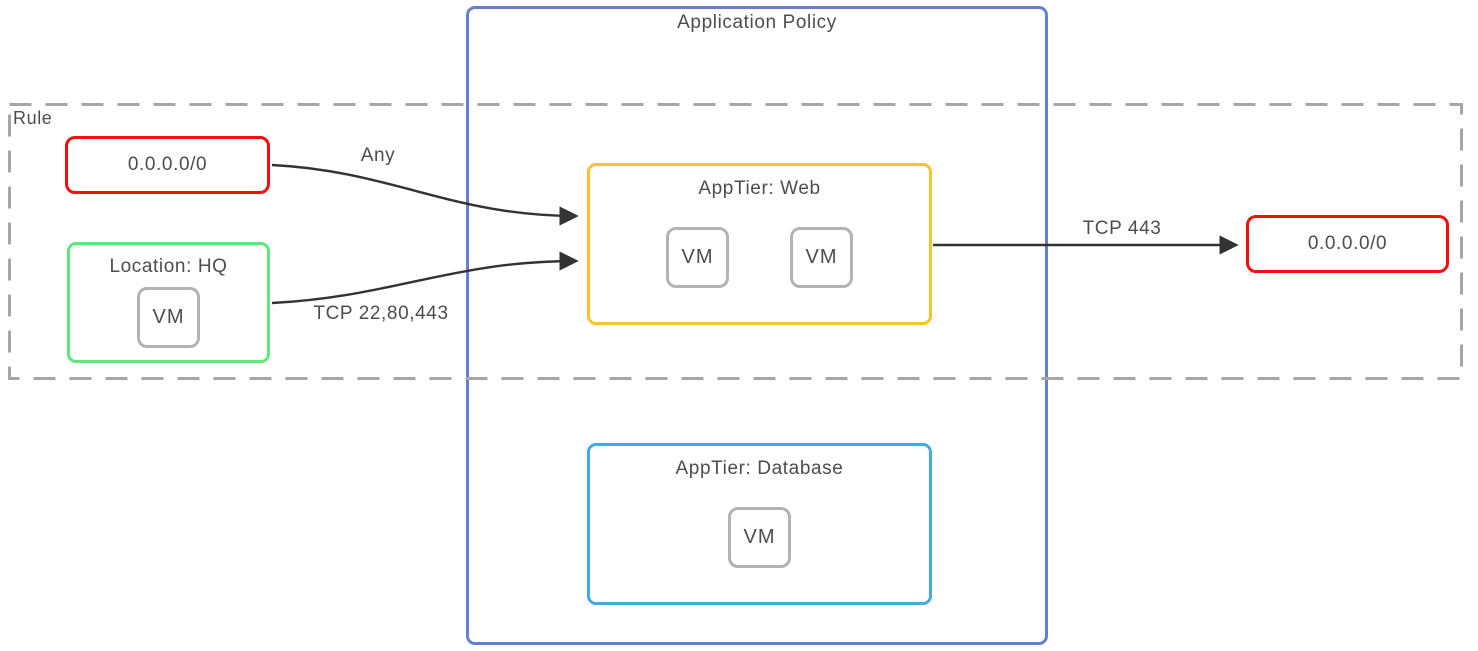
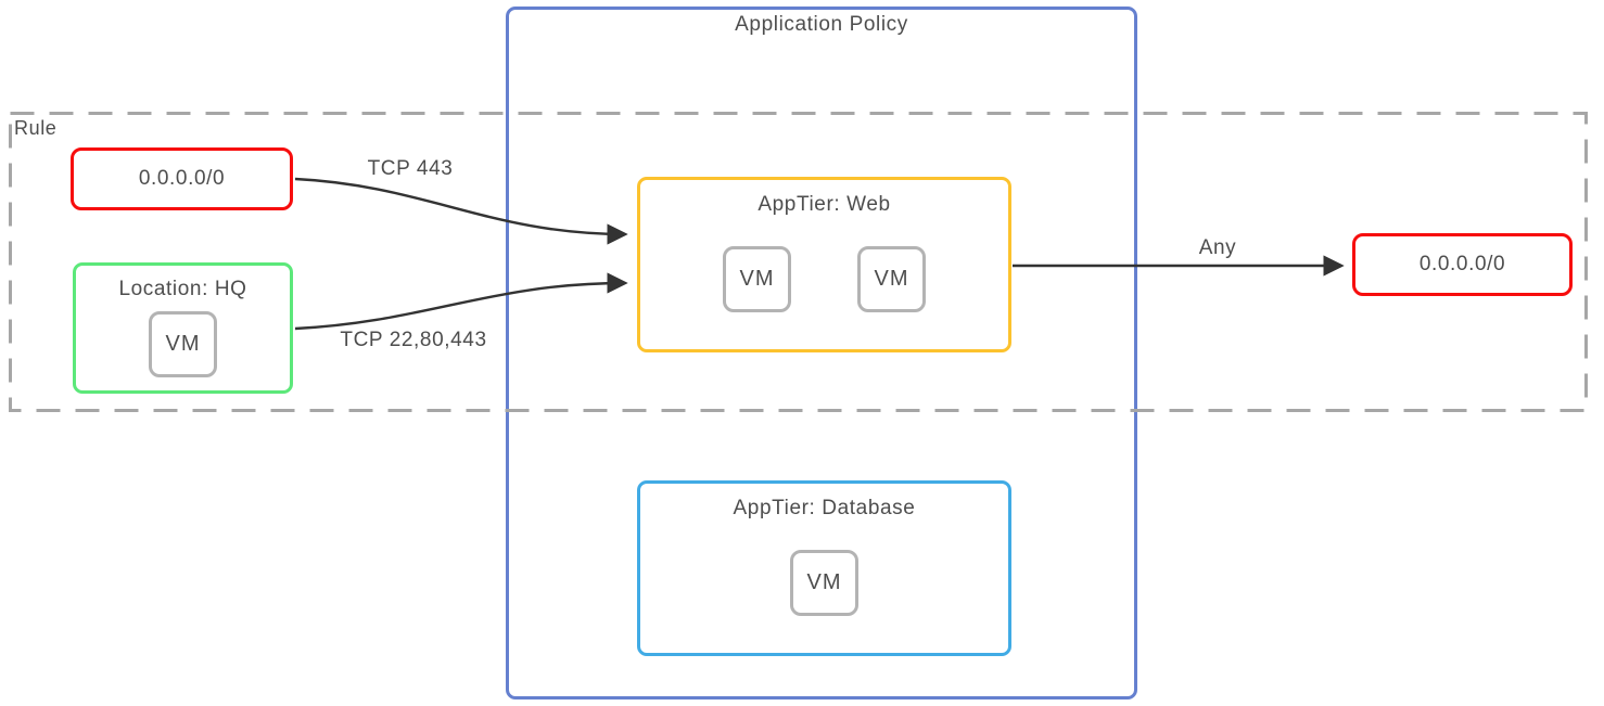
  Application Policy
  Rule
  0.0.0.0/0
  Location: HQ
  VM
  AppTier: Web
  VM
  VM
  AppTier: Database
  VM
  0.0.0.0/0
- Any
+ TCP 443
  TCP 22,80,443
- TCP 443
+ Any
